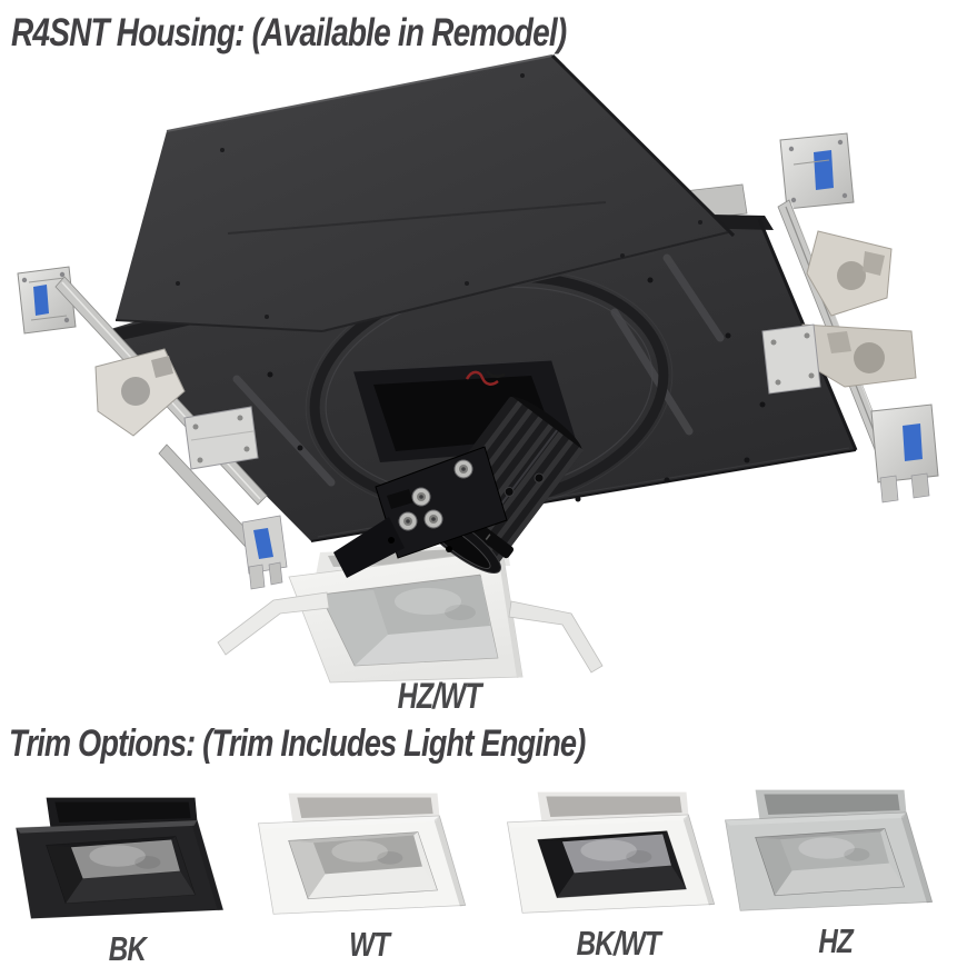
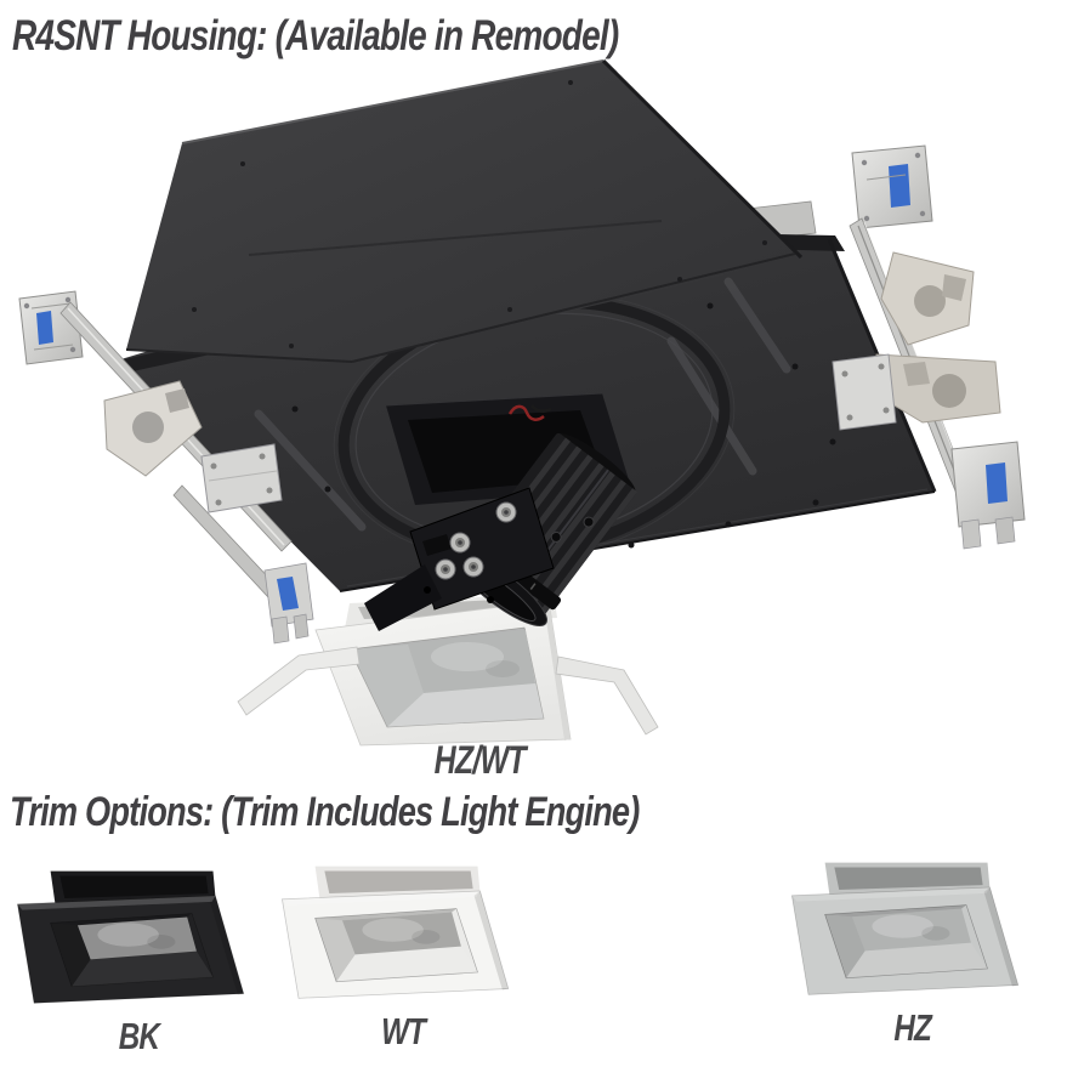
  R4SNT Housing: (Available in Remodel)
  HZ/WT
  Trim Options: (Trim Includes Light Engine)
  BK
  WT
- BK/WT
  HZ
